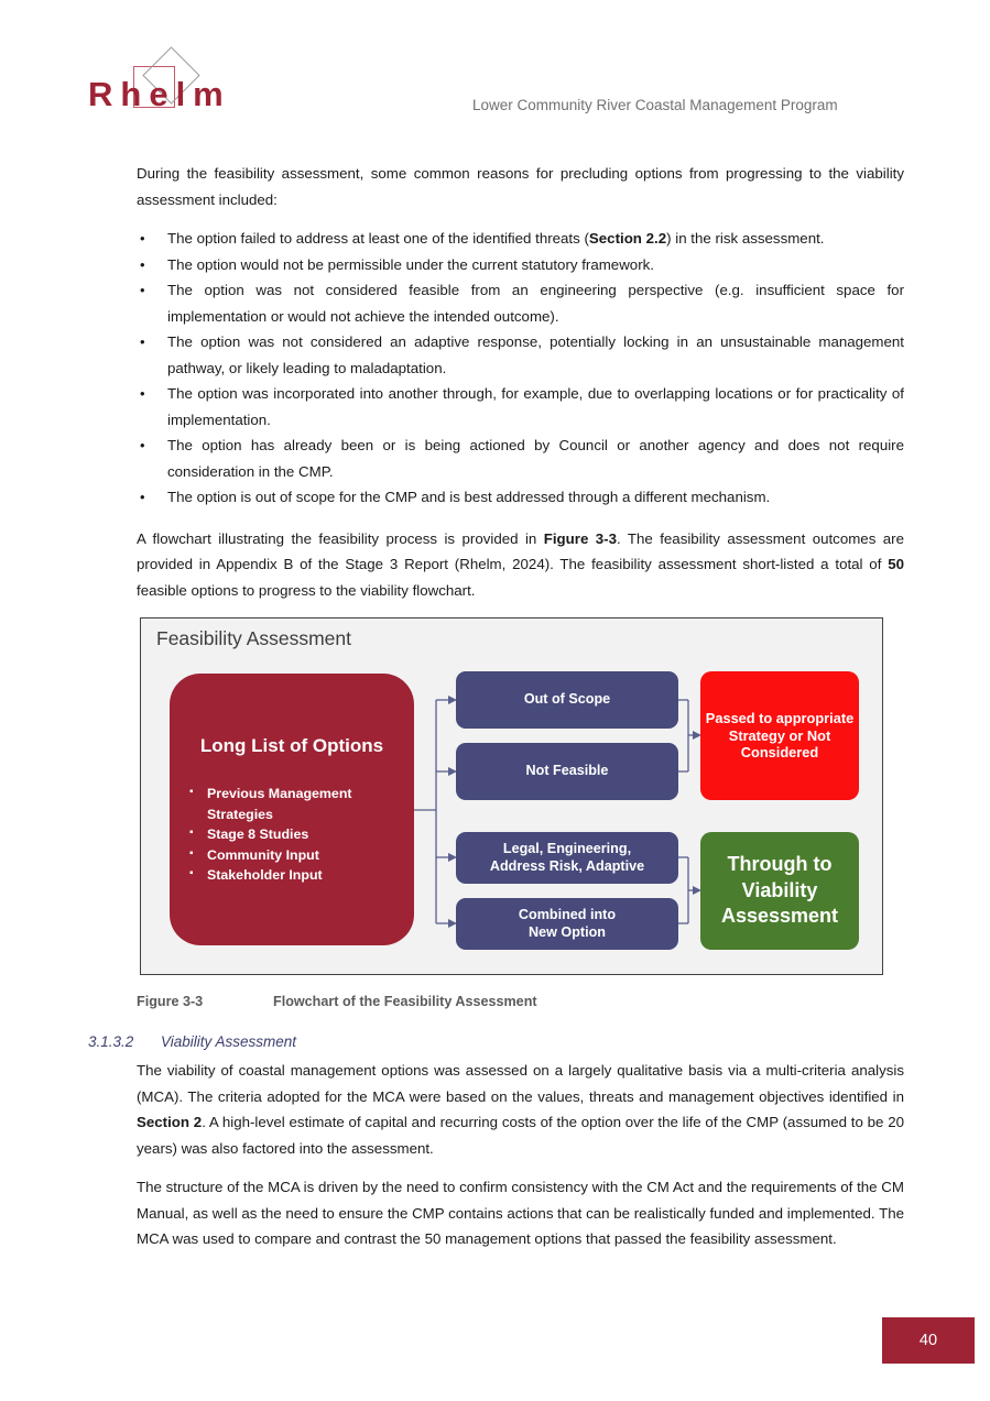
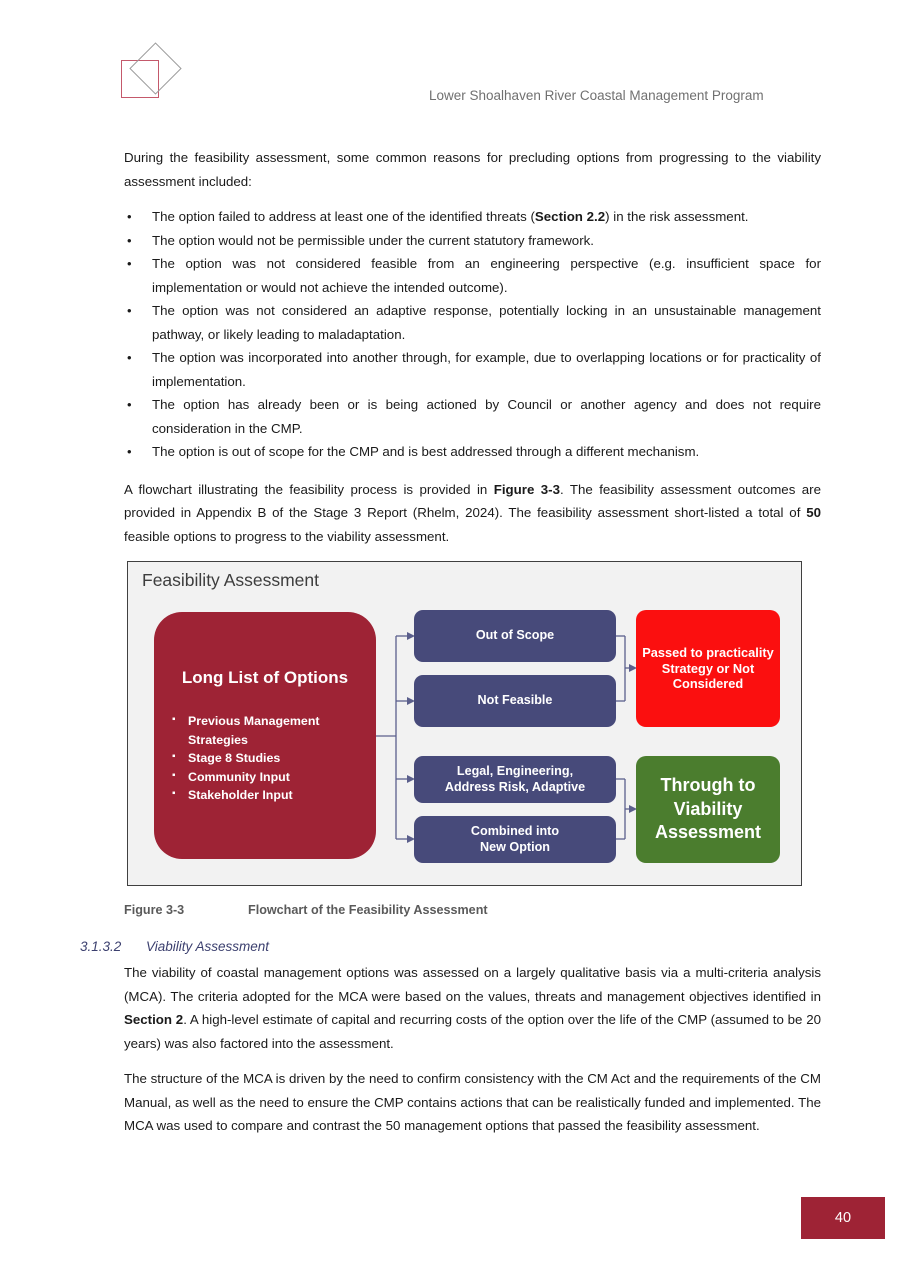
- Rhelm
- Lower Community River Coastal Management Program
+ Lower Shoalhaven River Coastal Management Program
  During the feasibility assessment, some common reasons for precluding options from progressing to the viability assessment included:
  The option failed to address at least one of the identified threats (Section 2.2) in the risk assessment.
  The option would not be permissible under the current statutory framework.
  The option was not considered feasible from an engineering perspective (e.g. insufficient space for implementation or would not achieve the intended outcome).
  The option was not considered an adaptive response, potentially locking in an unsustainable management pathway, or likely leading to maladaptation.
  The option was incorporated into another through, for example, due to overlapping locations or for practicality of implementation.
  The option has already been or is being actioned by Council or another agency and does not require consideration in the CMP.
  The option is out of scope for the CMP and is best addressed through a different mechanism.
- A flowchart illustrating the feasibility process is provided in Figure 3-3. The feasibility assessment outcomes are provided in Appendix B of the Stage 3 Report (Rhelm, 2024). The feasibility assessment short-listed a total of 50 feasible options to progress to the viability flowchart.
+ A flowchart illustrating the feasibility process is provided in Figure 3-3. The feasibility assessment outcomes are provided in Appendix B of the Stage 3 Report (Rhelm, 2024). The feasibility assessment short-listed a total of 50 feasible options to progress to the viability assessment.
  Feasibility Assessment
  Long List of Options
  Previous Management Strategies
  Stage 8 Studies
  Community Input
  Stakeholder Input
  Out of Scope
  Not Feasible
  Legal, Engineering,
  Address Risk, Adaptive
  Combined into
  New Option
- Passed to appropriate Strategy or Not Considered
+ Passed to practicality Strategy or Not Considered
  Through to Viability Assessment
  Figure 3-3 Flowchart of the Feasibility Assessment
  3.1.3.2 Viability Assessment
  The viability of coastal management options was assessed on a largely qualitative basis via a multi-criteria analysis (MCA). The criteria adopted for the MCA were based on the values, threats and management objectives identified in Section 2. A high-level estimate of capital and recurring costs of the option over the life of the CMP (assumed to be 20 years) was also factored into the assessment.
  The structure of the MCA is driven by the need to confirm consistency with the CM Act and the requirements of the CM Manual, as well as the need to ensure the CMP contains actions that can be realistically funded and implemented. The MCA was used to compare and contrast the 50 management options that passed the feasibility assessment.
  40
